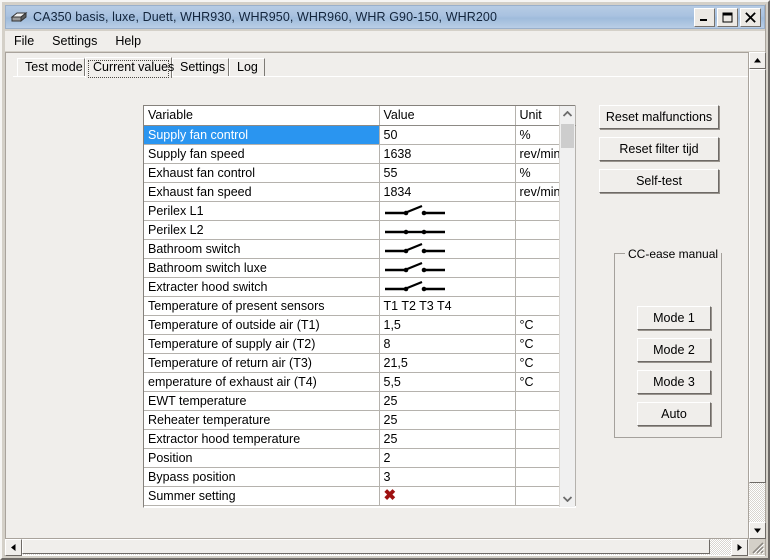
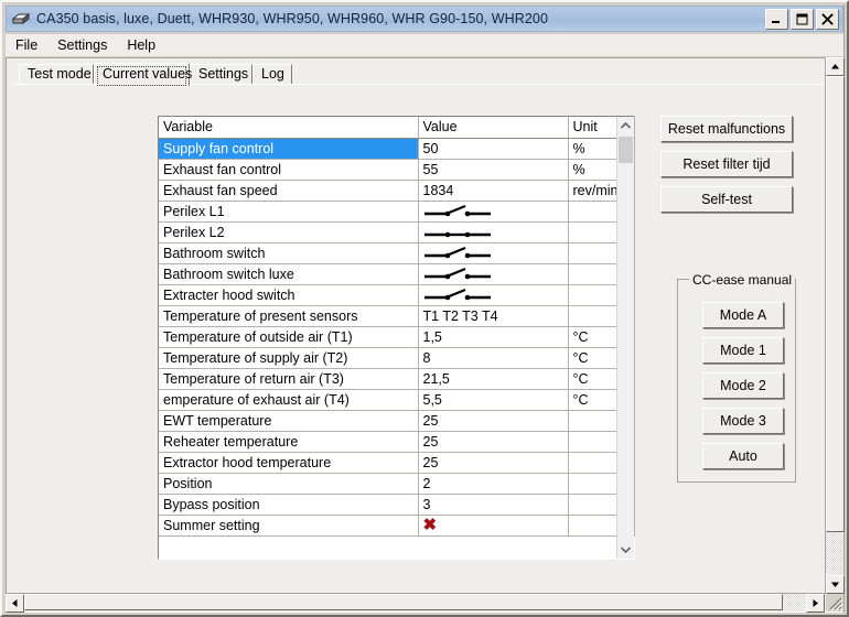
  CA350 basis, luxe, Duett, WHR930, WHR950, WHR960, WHR G90-150, WHR200
  File
  Settings
  Help
  Test mode
  Current values
  Settings
  Log
  Variable	Value	Unit
  Supply fan control	50	%
- Supply fan speed	1638	rev/min
  Exhaust fan control	55	%
  Exhaust fan speed	1834	rev/min
  Perilex L1
  Perilex L2
  Bathroom switch
  Bathroom switch luxe
  Extracter hood switch
  Temperature of present sensors	T1 T2 T3 T4
  Temperature of outside air (T1)	1,5	°C
  Temperature of supply air (T2)	8	°C
  Temperature of return air (T3)	21,5	°C
  emperature of exhaust air (T4)	5,5	°C
  EWT temperature	25
  Reheater temperature	25
  Extractor hood temperature	25
  Position	2
  Bypass position	3
  Summer setting	✖
  Reset malfunctions
  Reset filter tijd
  Self-test
  CC-ease manual
+ Mode A
  Mode 1
  Mode 2
  Mode 3
  Auto
